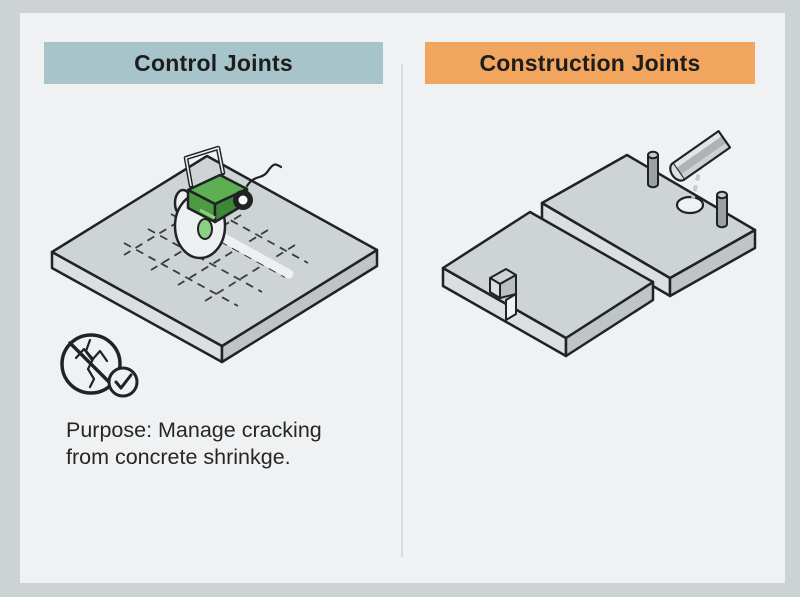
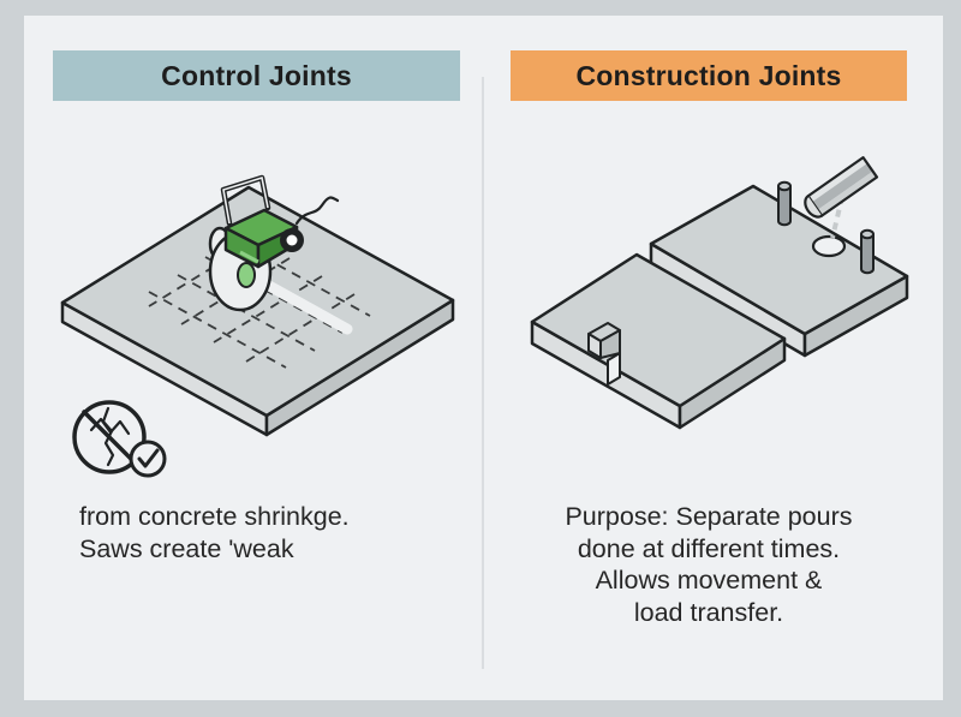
  Control Joints
  Construction Joints
- Purpose: Manage cracking
  from concrete shrinkge.
+ Saws create 'weak
+ Purpose: Separate pours
+ done at different times.
+ Allows movement &
+ load transfer.
